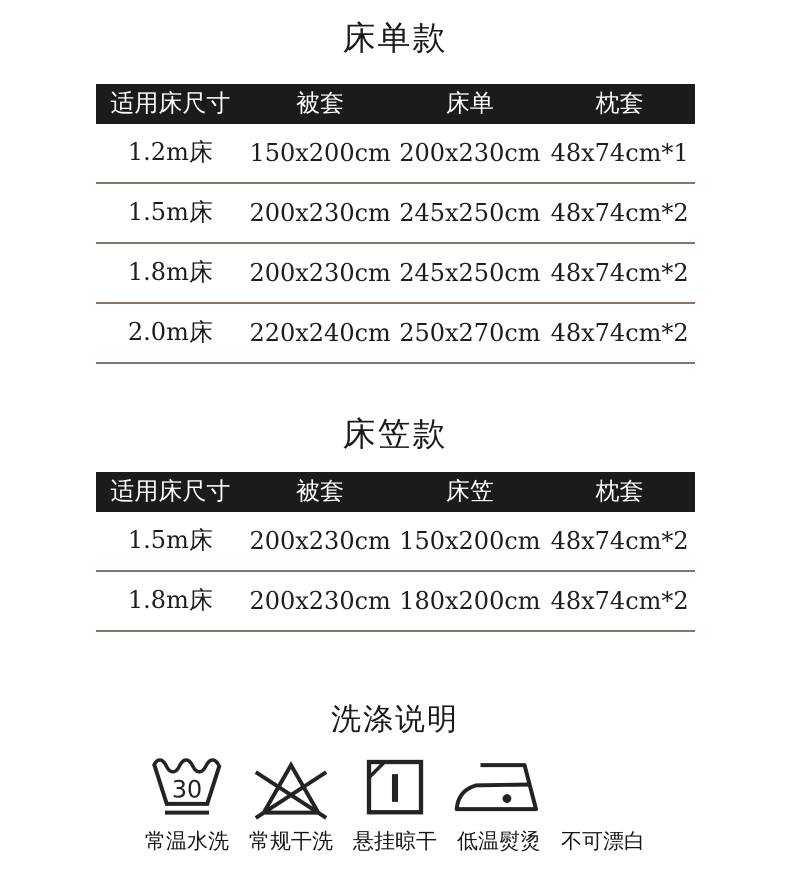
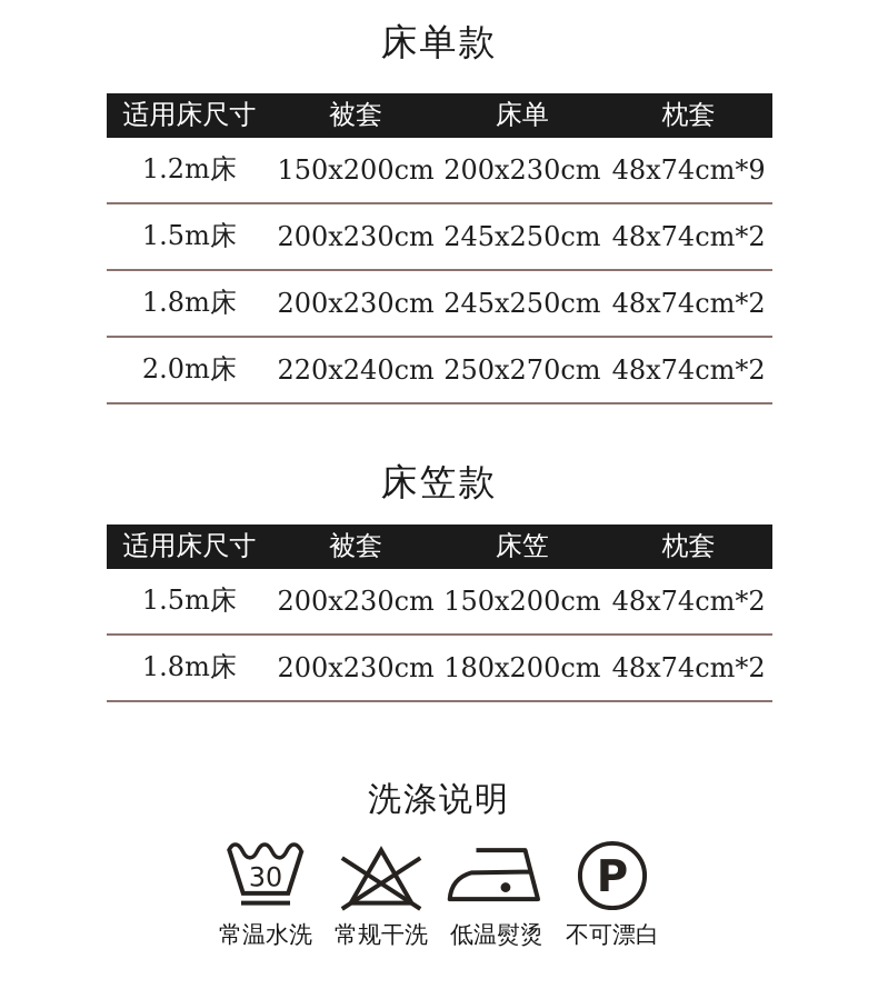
  床单款
  适用床尺寸
  被套
  床单
  枕套
  1.2m床
  150x200cm
  200x230cm
- 48x74cm*1
+ 48x74cm*9
  1.5m床
  200x230cm
  245x250cm
  48x74cm*2
  1.8m床
  200x230cm
  245x250cm
  48x74cm*2
  2.0m床
  220x240cm
  250x270cm
  48x74cm*2
  床笠款
  适用床尺寸
  被套
  床笠
  枕套
  1.5m床
  200x230cm
  150x200cm
  48x74cm*2
  1.8m床
  200x230cm
  180x200cm
  48x74cm*2
  洗涤说明
  30
  常温水洗
  常规干洗
- 悬挂晾干
  低温熨烫
+ P
  不可漂白
